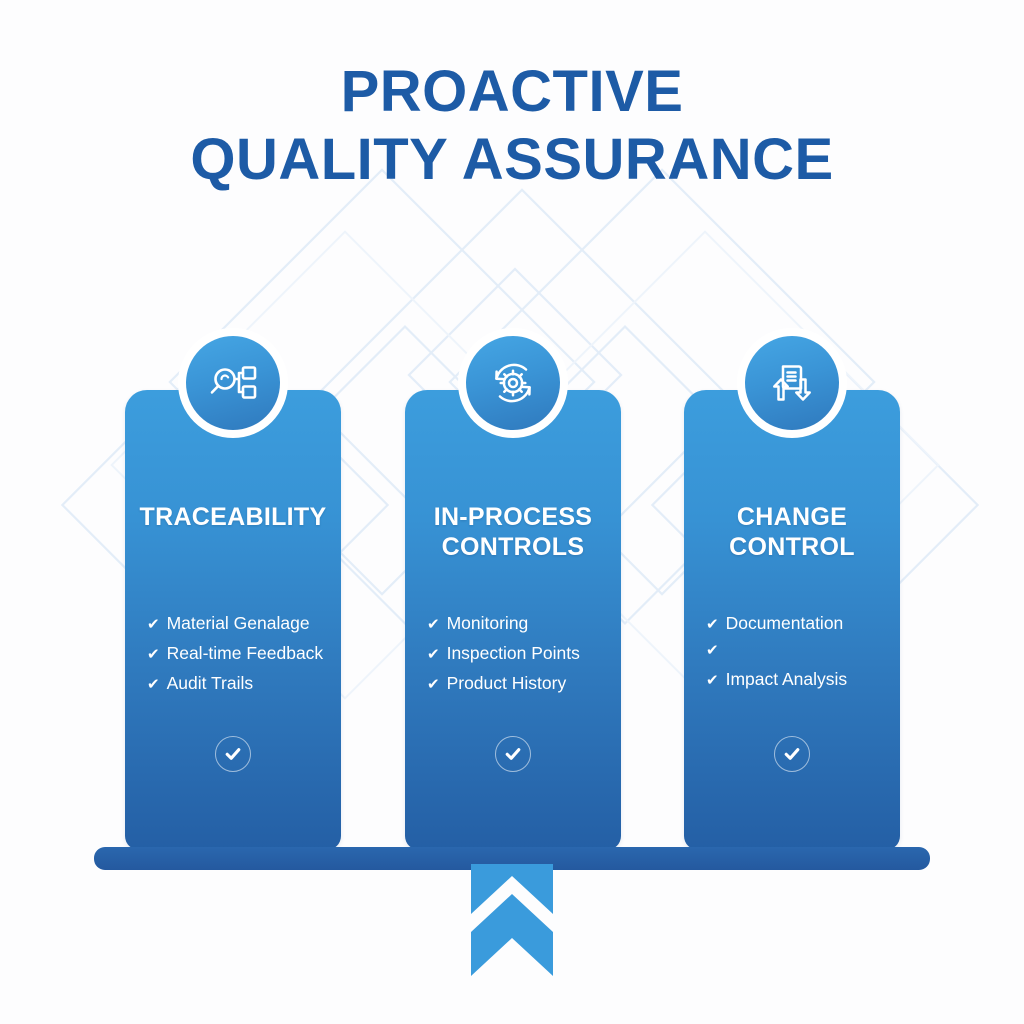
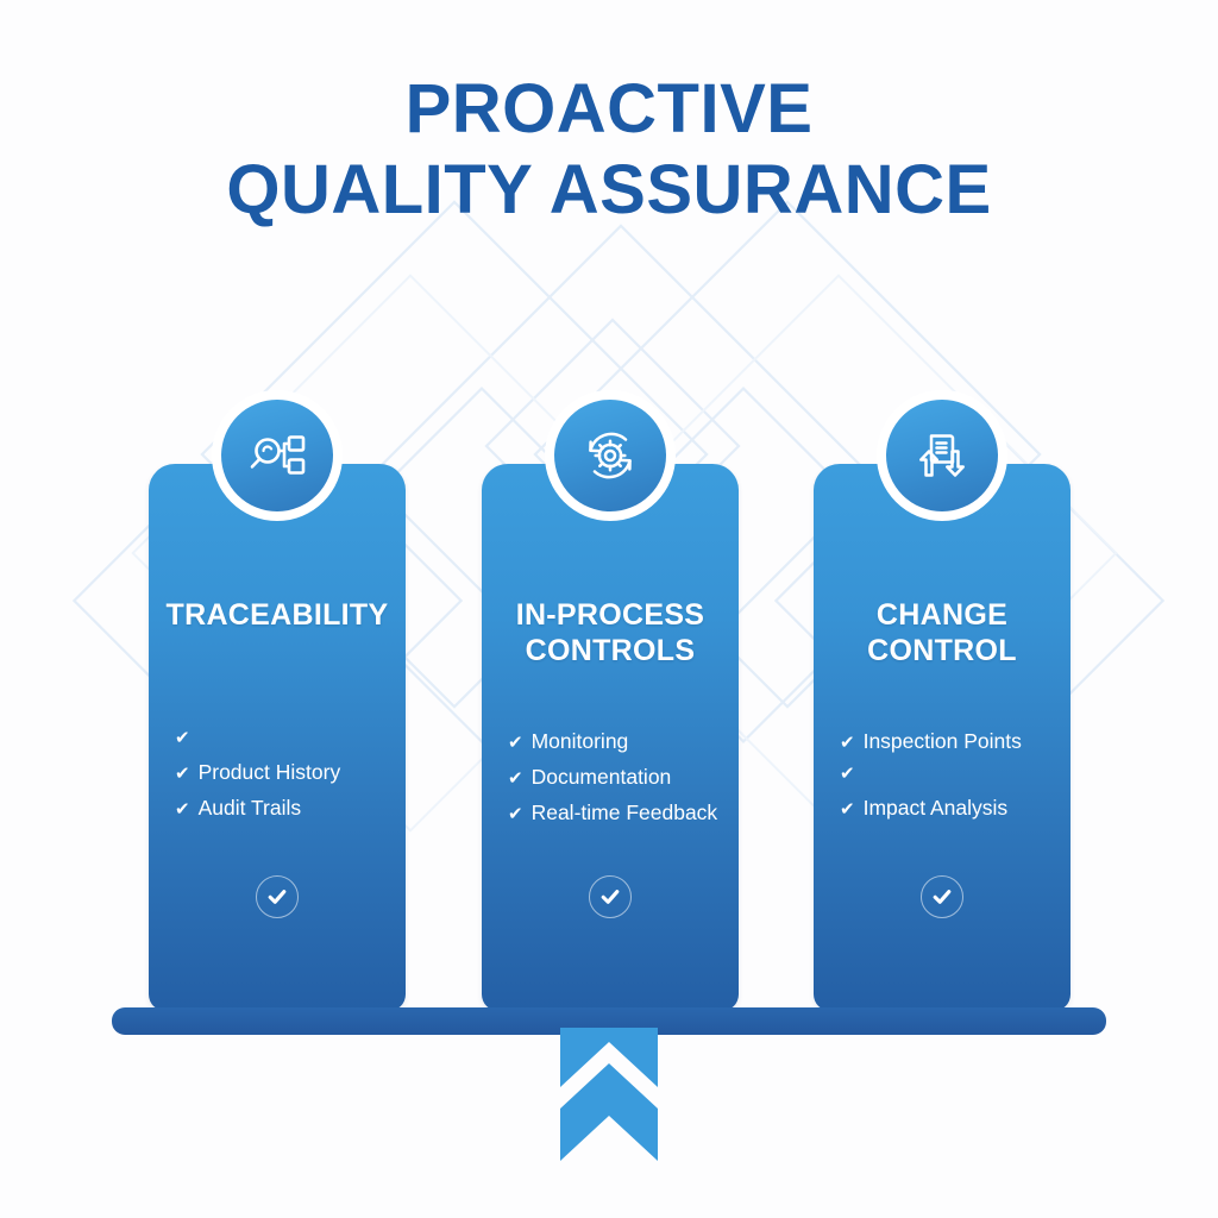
  PROACTIVE
  QUALITY ASSURANCE
  TRACEABILITY
  ✔
- Material Genalage
  ✔
- Real-time Feedback
+ Product History
  ✔
  Audit Trails
  IN-PROCESS
  CONTROLS
  ✔
  Monitoring
  ✔
- Inspection Points
+ Documentation
  ✔
- Product History
+ Real-time Feedback
  CHANGE
  CONTROL
  ✔
- Documentation
+ Inspection Points
  ✔
  ✔
  Impact Analysis
